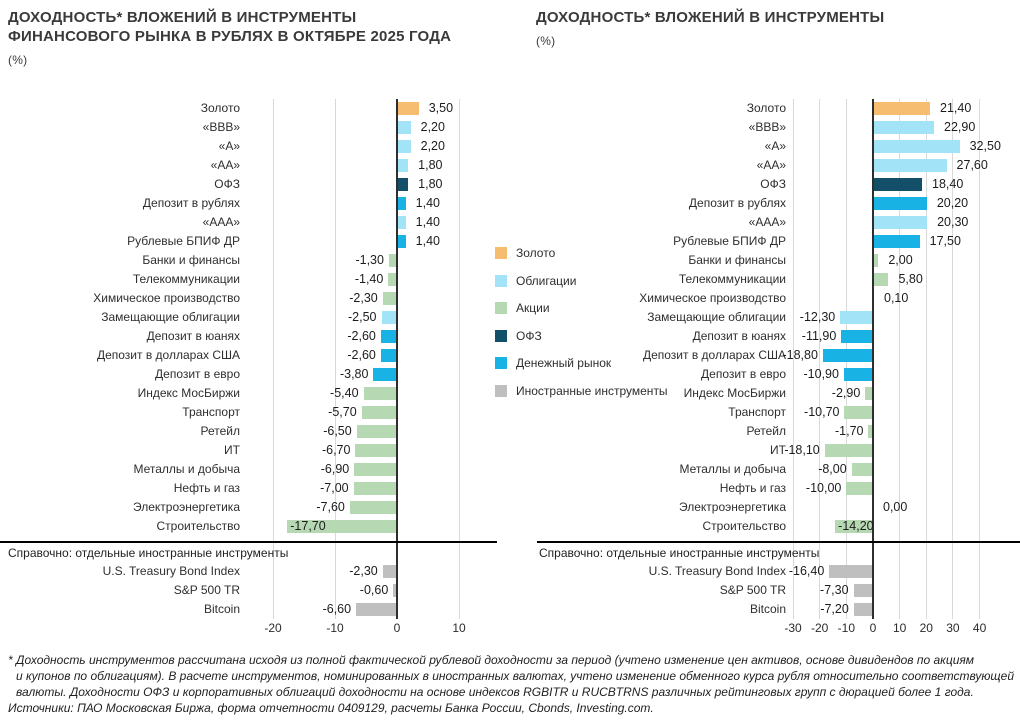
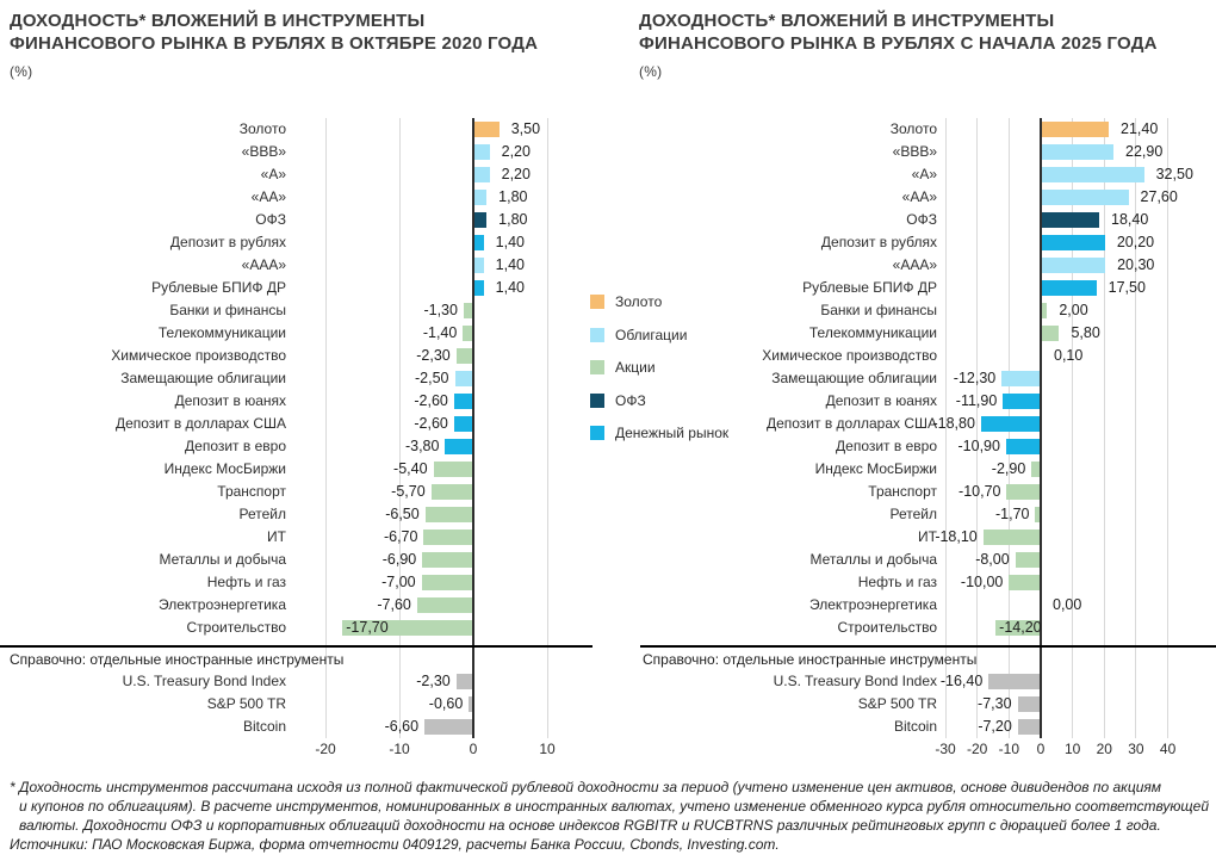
  ДОХОДНОСТЬ* ВЛОЖЕНИЙ В ИНСТРУМЕНТЫ
- ФИНАНСОВОГО РЫНКА В РУБЛЯХ В ОКТЯБРЕ 2025 ГОДА
+ ФИНАНСОВОГО РЫНКА В РУБЛЯХ В ОКТЯБРЕ 2020 ГОДА
  (%)
  ДОХОДНОСТЬ* ВЛОЖЕНИЙ В ИНСТРУМЕНТЫ
+ ФИНАНСОВОГО РЫНКА В РУБЛЯХ С НАЧАЛА 2025 ГОДА
  (%)
  -20
  -10
  0
  10
  Золото
  3,50
  «BBB»
  2,20
  «A»
  2,20
  «AA»
  1,80
  ОФЗ
  1,80
  Депозит в рублях
  1,40
  «AAA»
  1,40
  Рублевые БПИФ ДР
  1,40
  Банки и финансы
  -1,30
  Телекоммуникации
  -1,40
  Химическое производство
  -2,30
  Замещающие облигации
  -2,50
  Депозит в юанях
  -2,60
  Депозит в долларах США
  -2,60
  Депозит в евро
  -3,80
  Индекс МосБиржи
  -5,40
  Транспорт
  -5,70
  Ретейл
  -6,50
  ИТ
  -6,70
  Металлы и добыча
  -6,90
  Нефть и газ
  -7,00
  Электроэнергетика
  -7,60
  Строительство
  -17,70
  Справочно: отдельные иностранные инструменты
  U.S. Treasury Bond Index
  -2,30
  S&P 500 TR
  -0,60
  Bitcoin
  -6,60
  -30
  -20
  -10
  0
  10
  20
  30
  40
  Золото
  21,40
  «BBB»
  22,90
  «A»
  32,50
  «AA»
  27,60
  ОФЗ
  18,40
  Депозит в рублях
  20,20
  «AAA»
  20,30
  Рублевые БПИФ ДР
  17,50
  Банки и финансы
  2,00
  Телекоммуникации
  5,80
  Химическое производство
  0,10
  Замещающие облигации
  -12,30
  Депозит в юанях
  -11,90
  Депозит в долларах США
  -18,80
  Депозит в евро
  -10,90
  Индекс МосБиржи
  -2,90
  Транспорт
  -10,70
  Ретейл
  -1,70
  ИТ
  -18,10
  Металлы и добыча
  -8,00
  Нефть и газ
  -10,00
  Электроэнергетика
  0,00
  Строительство
  -14,20
  Справочно: отдельные иностранные инструменты
  U.S. Treasury Bond Index
  -16,40
  S&P 500 TR
  -7,30
  Bitcoin
  -7,20
  Золото
  Облигации
  Акции
  ОФЗ
  Денежный рынок
- Иностранные инструменты
  * Доходность инструментов рассчитана исходя из полной фактической рублевой доходности за период (учтено изменение цен активов, основе дивидендов по акциям
  и купонов по облигациям). В расчете инструментов, номинированных в иностранных валютах, учтено изменение обменного курса рубля относительно соответствующей
  валюты. Доходности ОФЗ и корпоративных облигаций доходности на основе индексов RGBITR и RUCBTRNS различных рейтинговых групп с дюрацией более 1 года.
  Источники: ПАО Московская Биржа, форма отчетности 0409129, расчеты Банка России, Cbonds, Investing.com.
